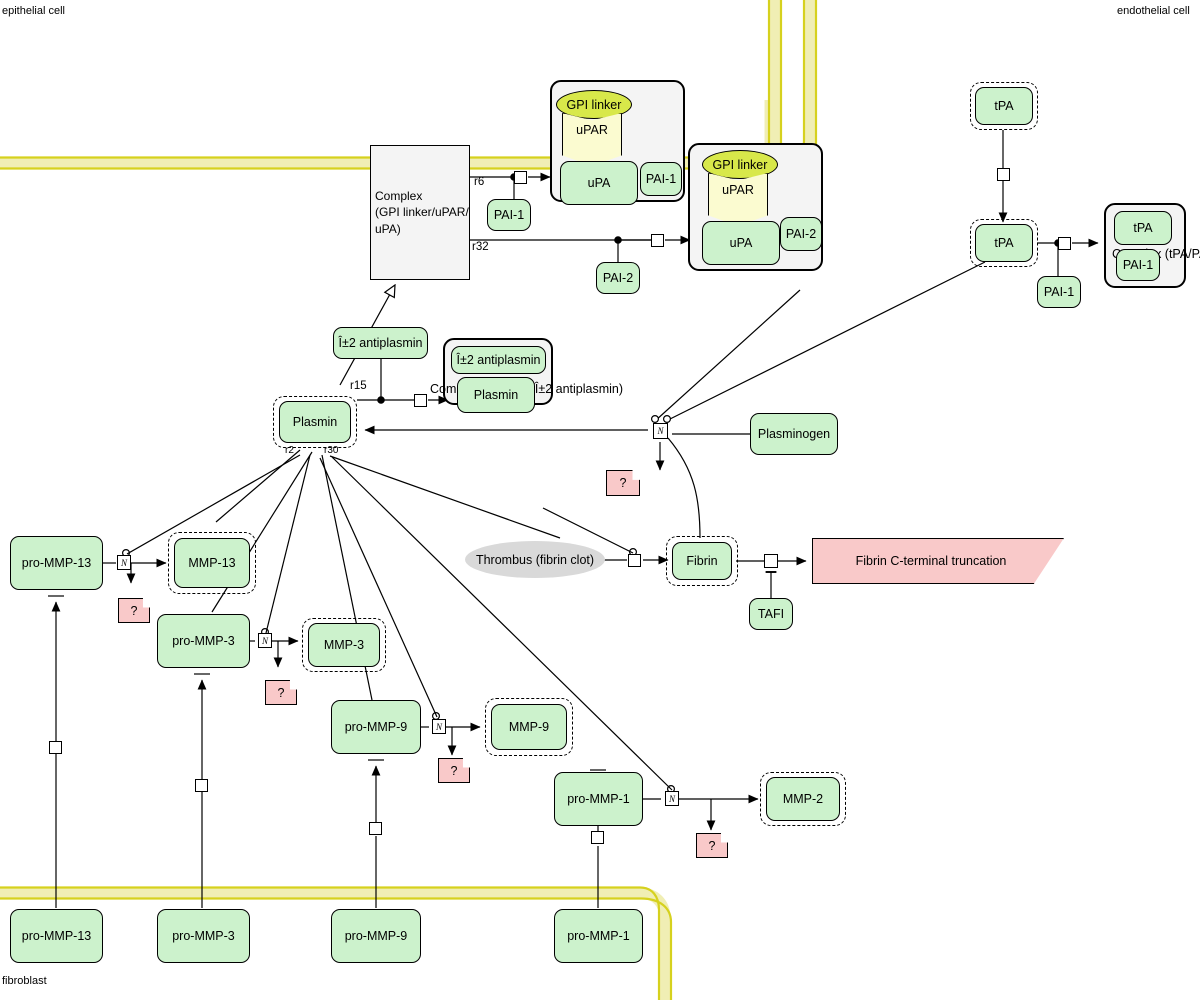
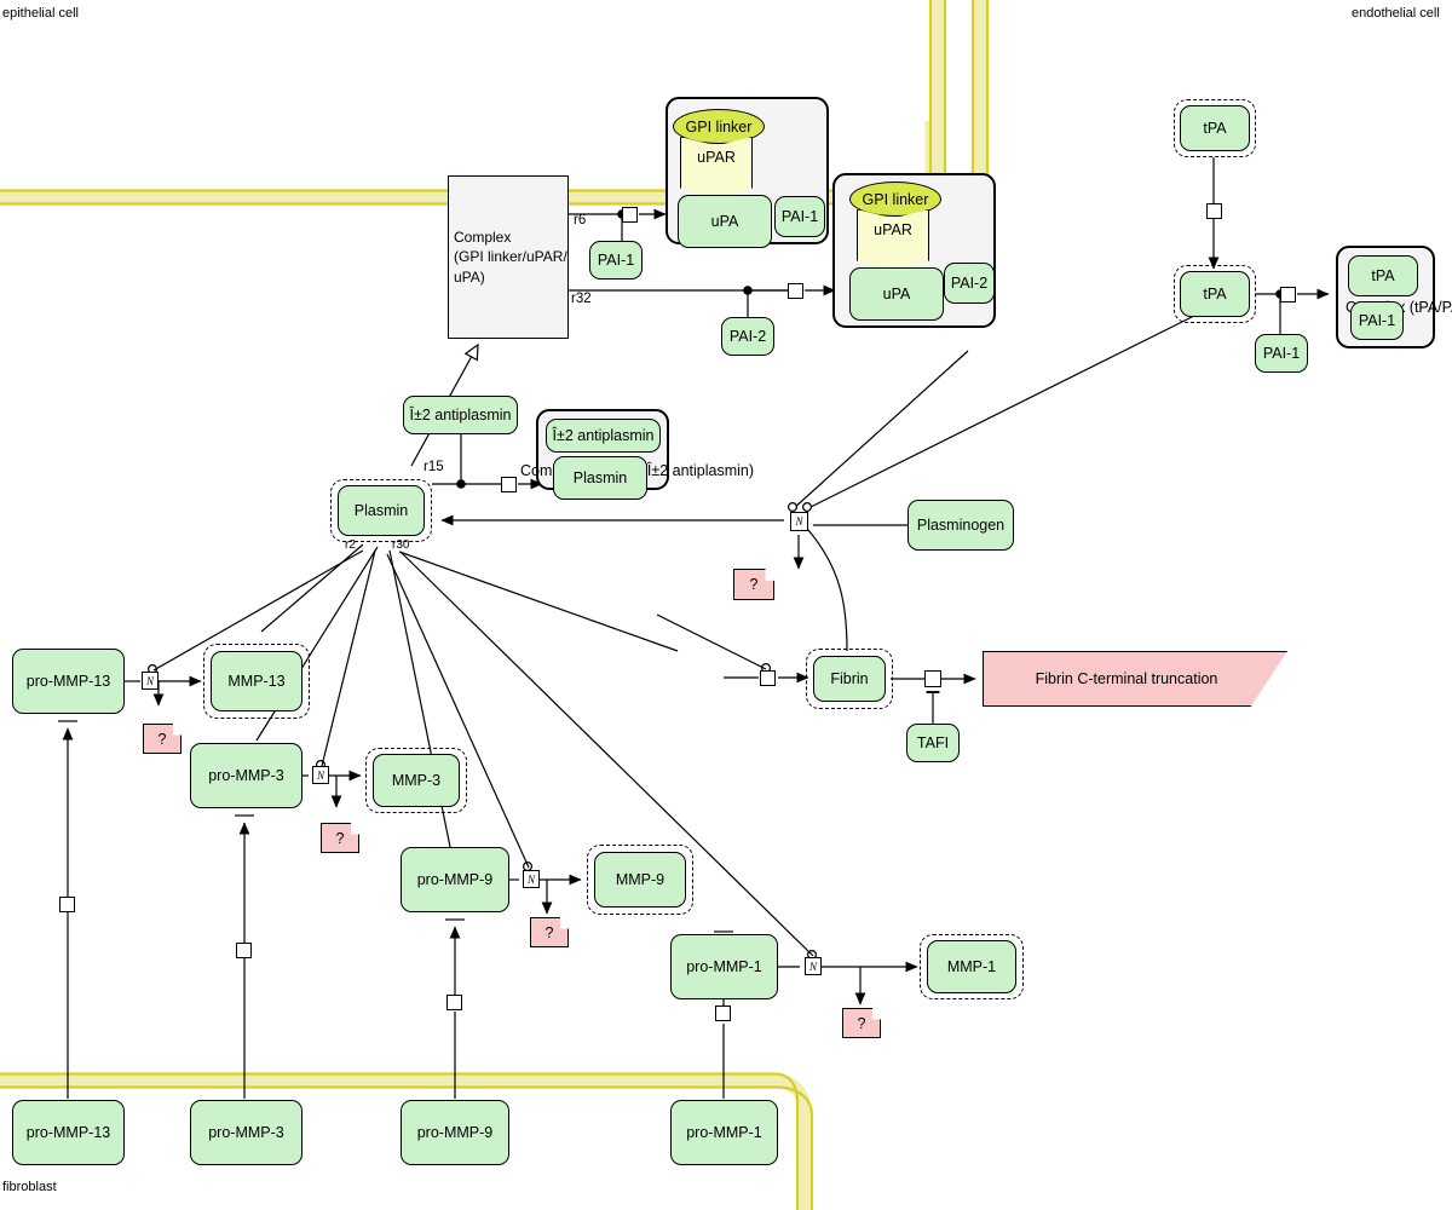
  epithelial cell
  endothelial cell
  fibroblast
  Complex
  (GPI linker/uPAR/
  uPA)
  r6
  r32
  PAI-1
  PAI-2
  GPI linker
  uPAR
  uPA
  PAI-1
  GPI linker
  uPAR
  uPA
  PAI-2
  tPA
  tPA
  PAI-1
  tPA
  PAI-1
  Î±2 antiplasmin
  r15
  Î±2 antiplasmin
  Plasmin
  Plasmin
  r2
  r30
  N
  Plasminogen
  ?
- Thrombus (fibrin clot)
  Fibrin
  TAFI
  Fibrin C-terminal truncation
  pro-MMP-13
  N
  MMP-13
  ?
  pro-MMP-3
  N
  MMP-3
  ?
  pro-MMP-9
  N
  MMP-9
  ?
  pro-MMP-1
  N
- MMP-2
+ MMP-1
  ?
  pro-MMP-13
  pro-MMP-3
  pro-MMP-9
  pro-MMP-1
